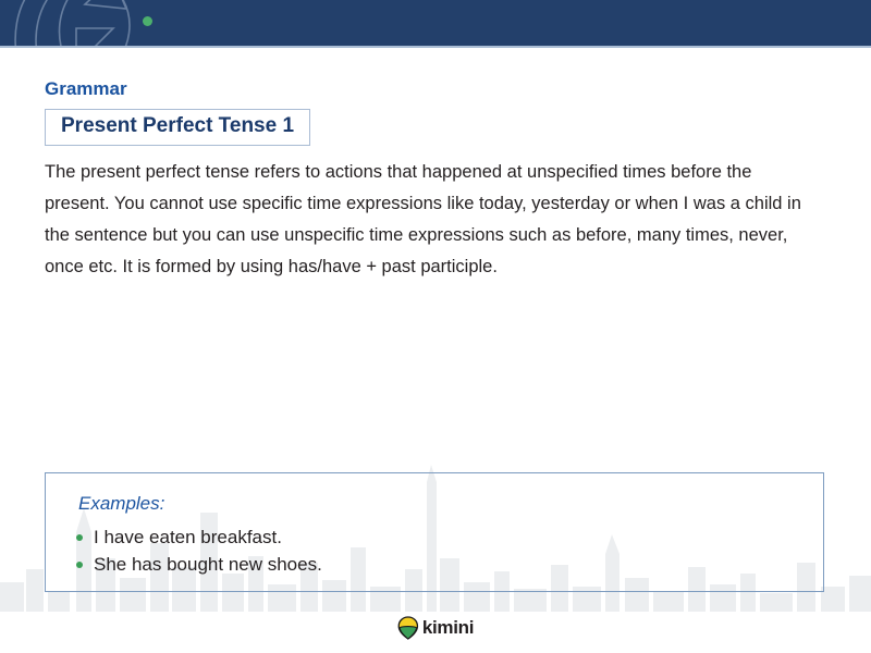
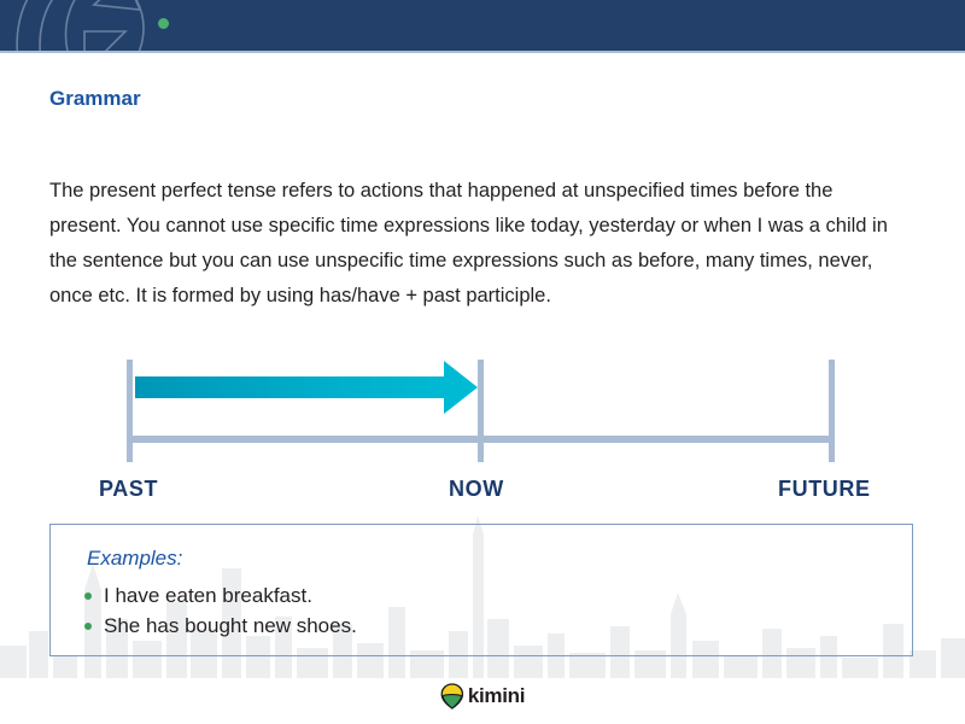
  Grammar
- Present Perfect Tense 1
  The present perfect tense refers to actions that happened at unspecified times before the present. You cannot use specific time expressions like today, yesterday or when I was a child in the sentence but you can use unspecific time expressions such as before, many times, never, once etc. It is formed by using has/have + past participle.
+ PAST
+ NOW
+ FUTURE
  Examples:
  I have eaten breakfast.
  She has bought new shoes.
  kimini
